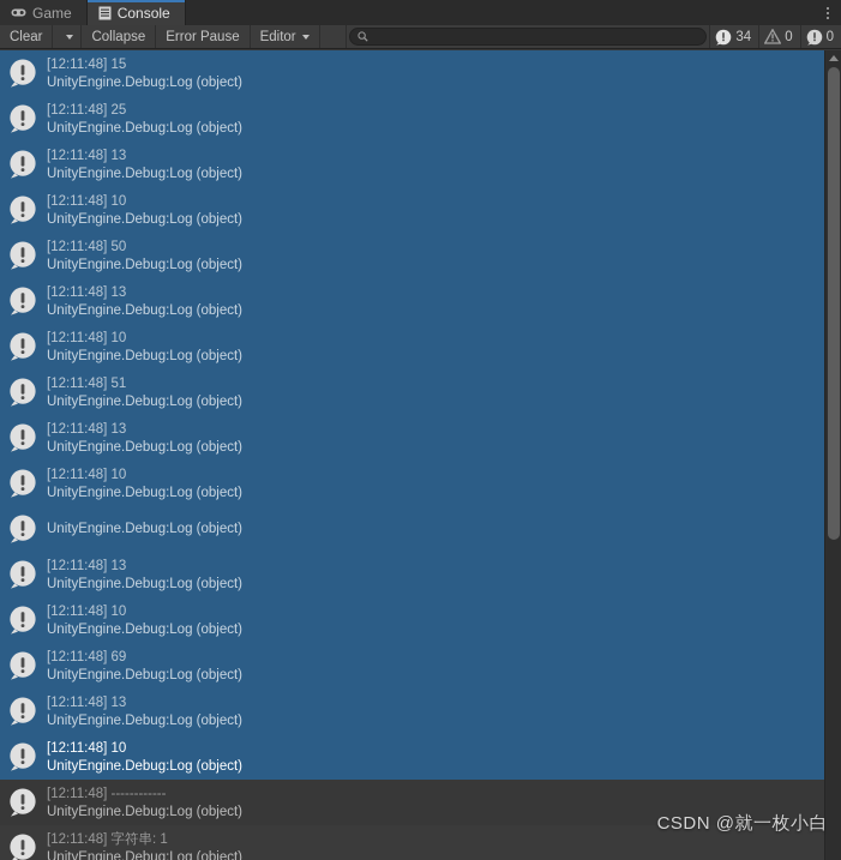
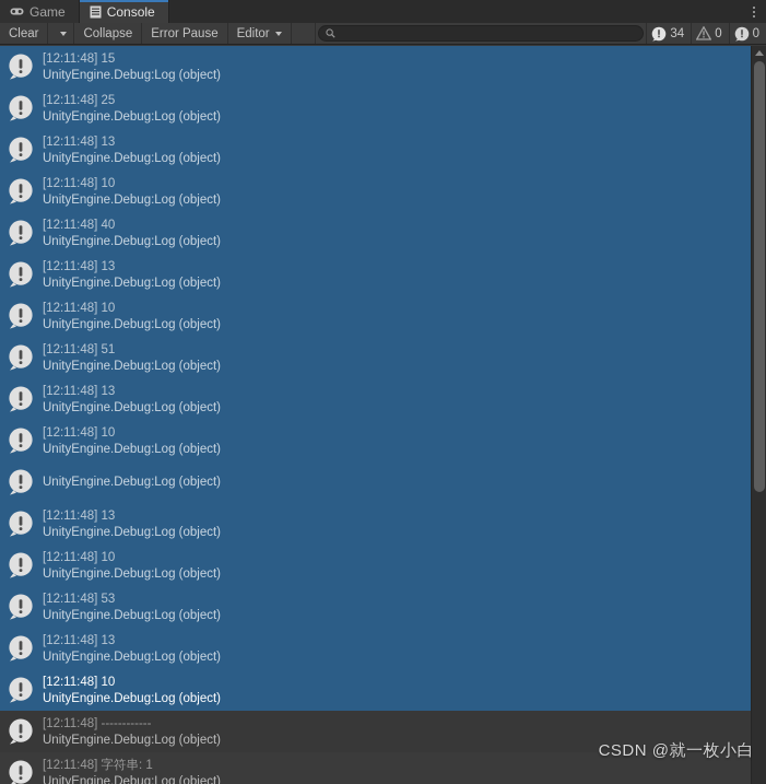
  Game
  Console
  Clear
  Collapse
  Error Pause
  Editor
  34
  0
  0
  [12:11:48] 15
  UnityEngine.Debug:Log (object)
  [12:11:48] 25
  UnityEngine.Debug:Log (object)
  [12:11:48] 13
  UnityEngine.Debug:Log (object)
  [12:11:48] 10
  UnityEngine.Debug:Log (object)
- [12:11:48] 50
+ [12:11:48] 40
  UnityEngine.Debug:Log (object)
  [12:11:48] 13
  UnityEngine.Debug:Log (object)
  [12:11:48] 10
  UnityEngine.Debug:Log (object)
  [12:11:48] 51
  UnityEngine.Debug:Log (object)
  [12:11:48] 13
  UnityEngine.Debug:Log (object)
  [12:11:48] 10
  UnityEngine.Debug:Log (object)
  UnityEngine.Debug:Log (object)
  [12:11:48] 13
  UnityEngine.Debug:Log (object)
  [12:11:48] 10
  UnityEngine.Debug:Log (object)
- [12:11:48] 69
+ [12:11:48] 53
  UnityEngine.Debug:Log (object)
  [12:11:48] 13
  UnityEngine.Debug:Log (object)
  [12:11:48] 10
  UnityEngine.Debug:Log (object)
  [12:11:48] ------------
  UnityEngine.Debug:Log (object)
  [12:11:48] 字符串: 1
  UnityEngine.Debug:Log (object)
  CSDN @就一枚小白
